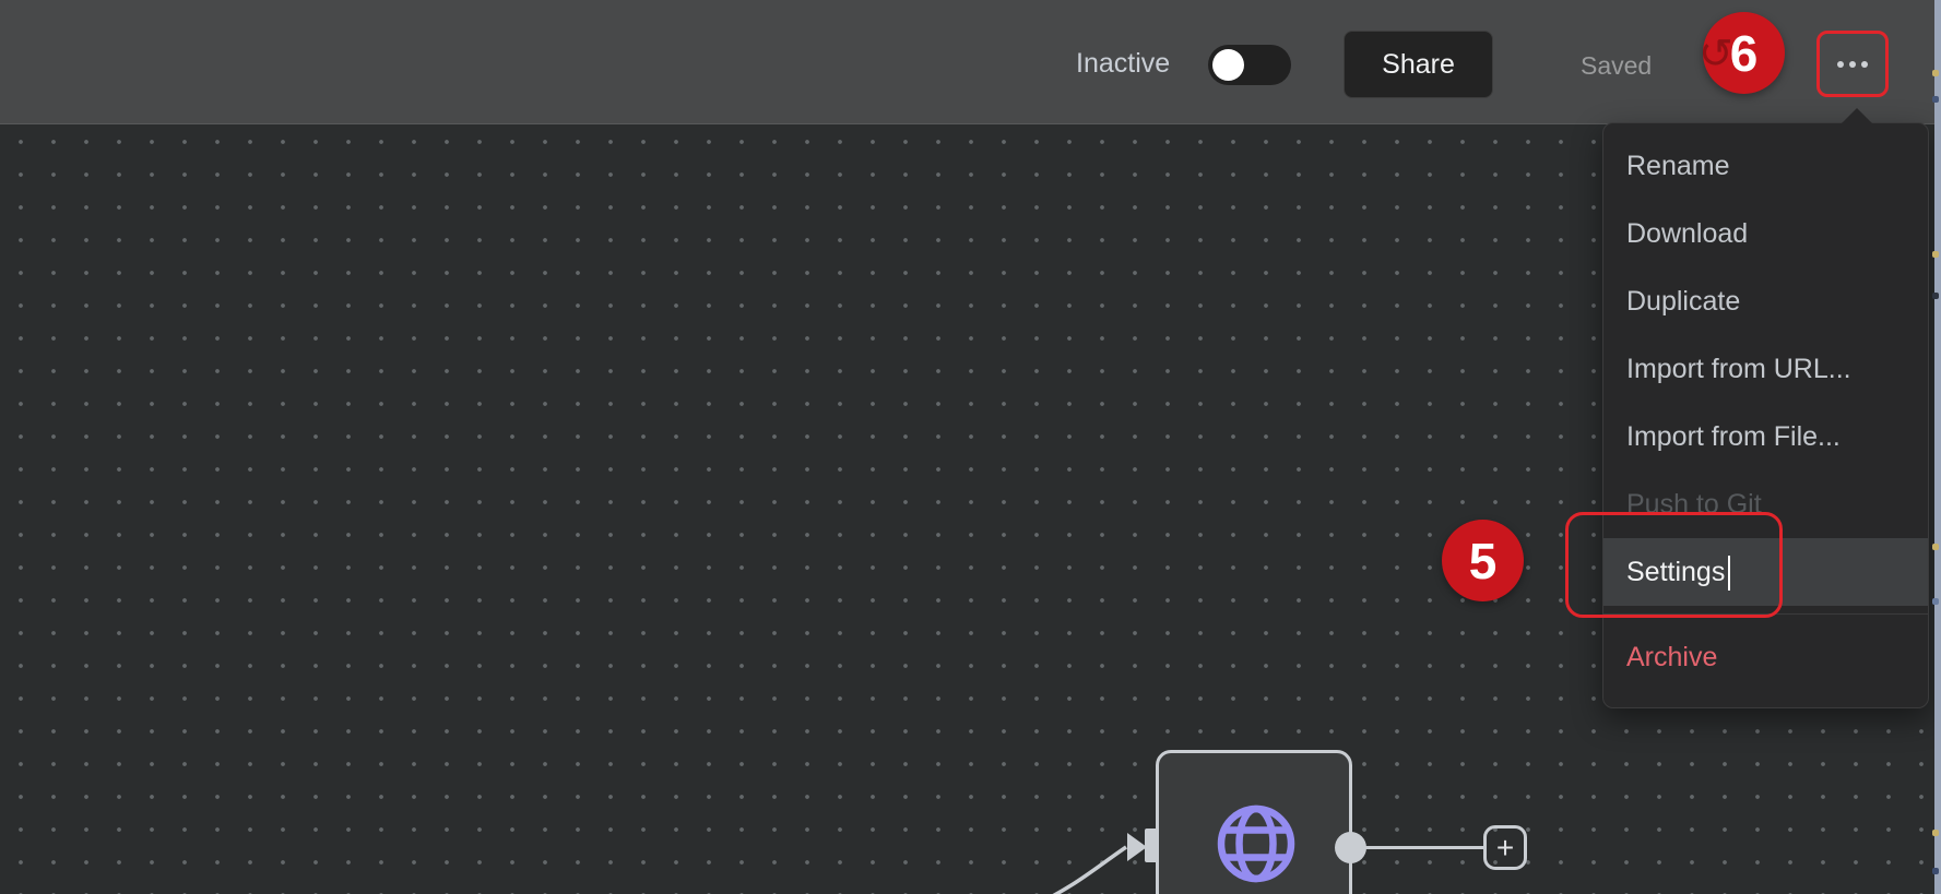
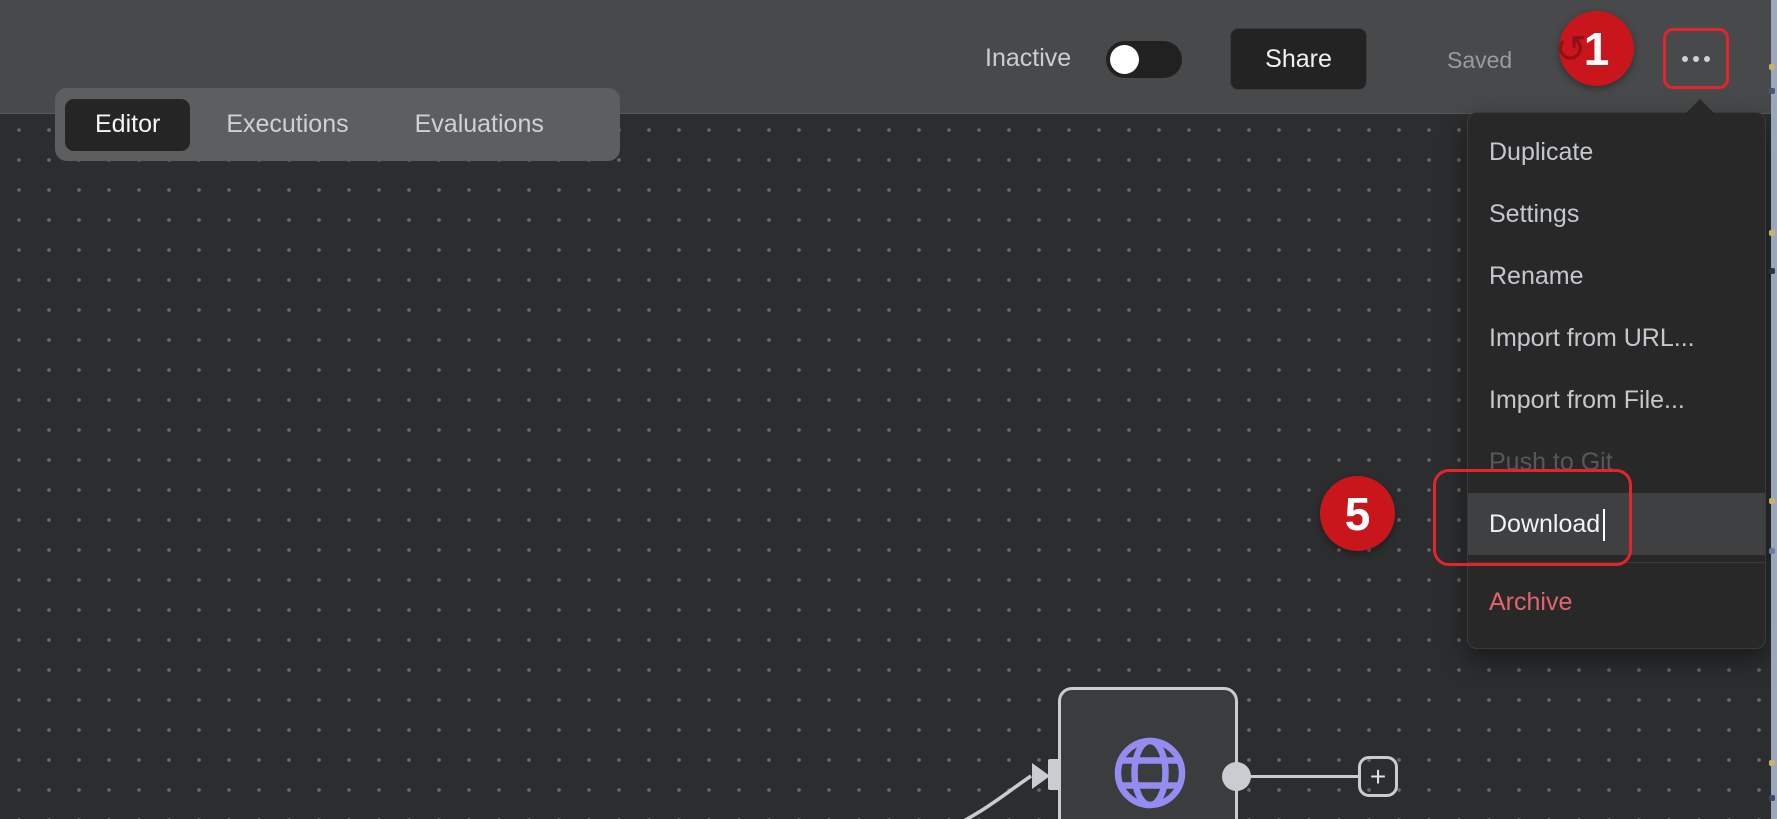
  +
  Inactive
  Share
  Saved
+ Editor
+ Executions
+ Evaluations
- Rename
+ Duplicate
- Download
+ Settings
- Duplicate
+ Rename
  Import from URL...
  Import from File...
  Push to Git
- Settings
+ Download
  Archive
  ↺
- 6
+ 1
  5
